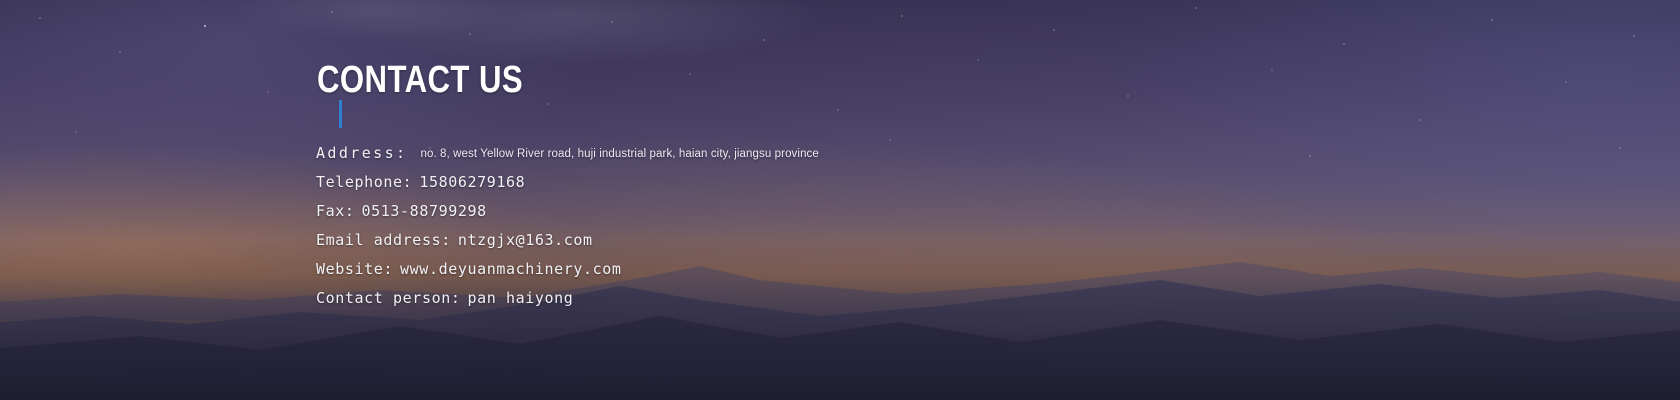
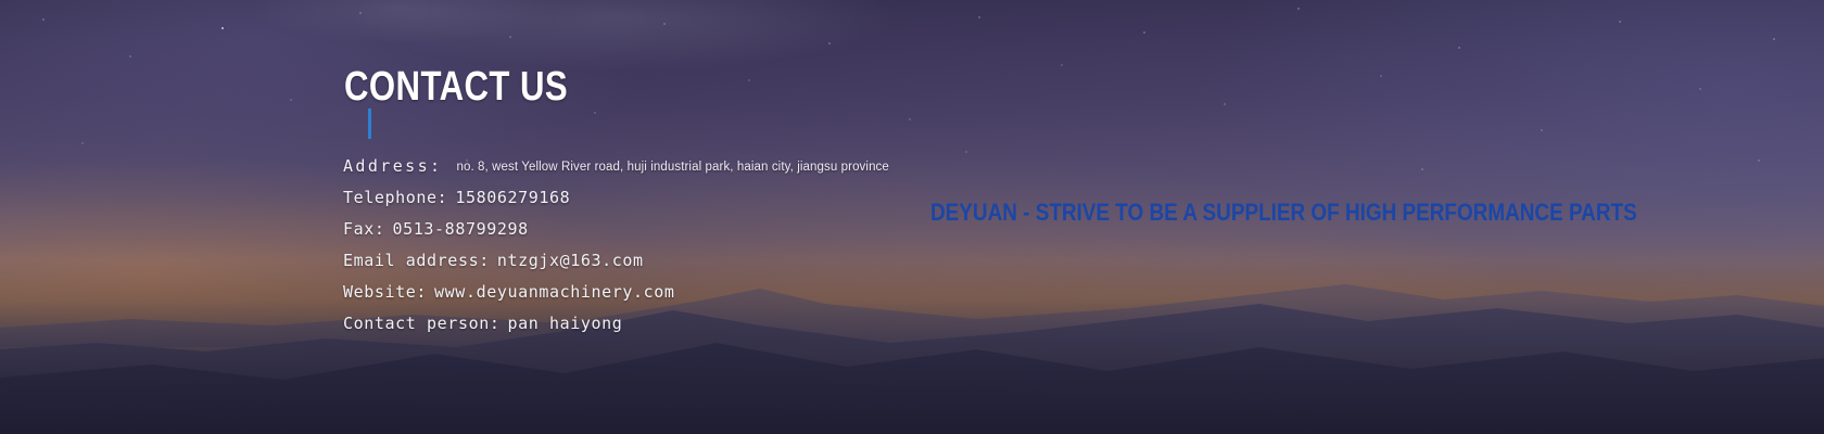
  CONTACT US
  Address:
  no. 8, west Yellow River road, huji industrial park, haian city, jiangsu province
  Telephone:
  15806279168
  Fax:
  0513-88799298
  Email address:
  ntzgjx@163.com
  Website:
  www.deyuanmachinery.com
  Contact person:
  pan haiyong
+ DEYUAN - STRIVE TO BE A SUPPLIER OF HIGH PERFORMANCE PARTS
